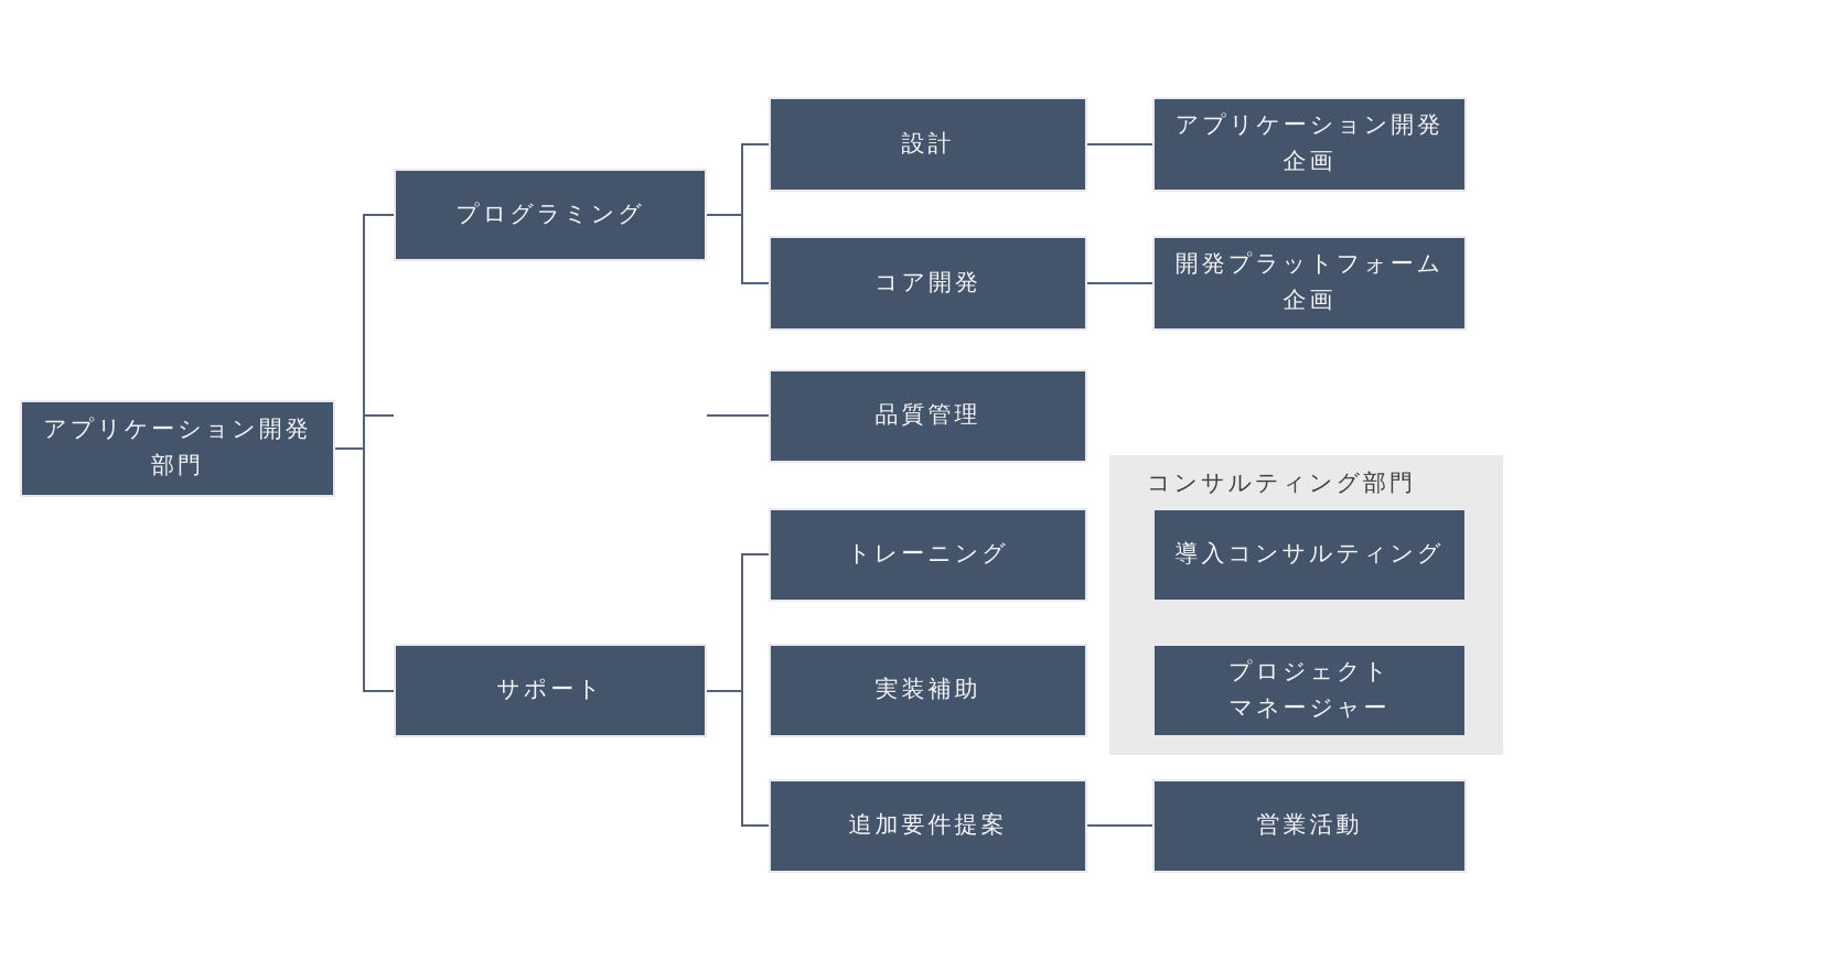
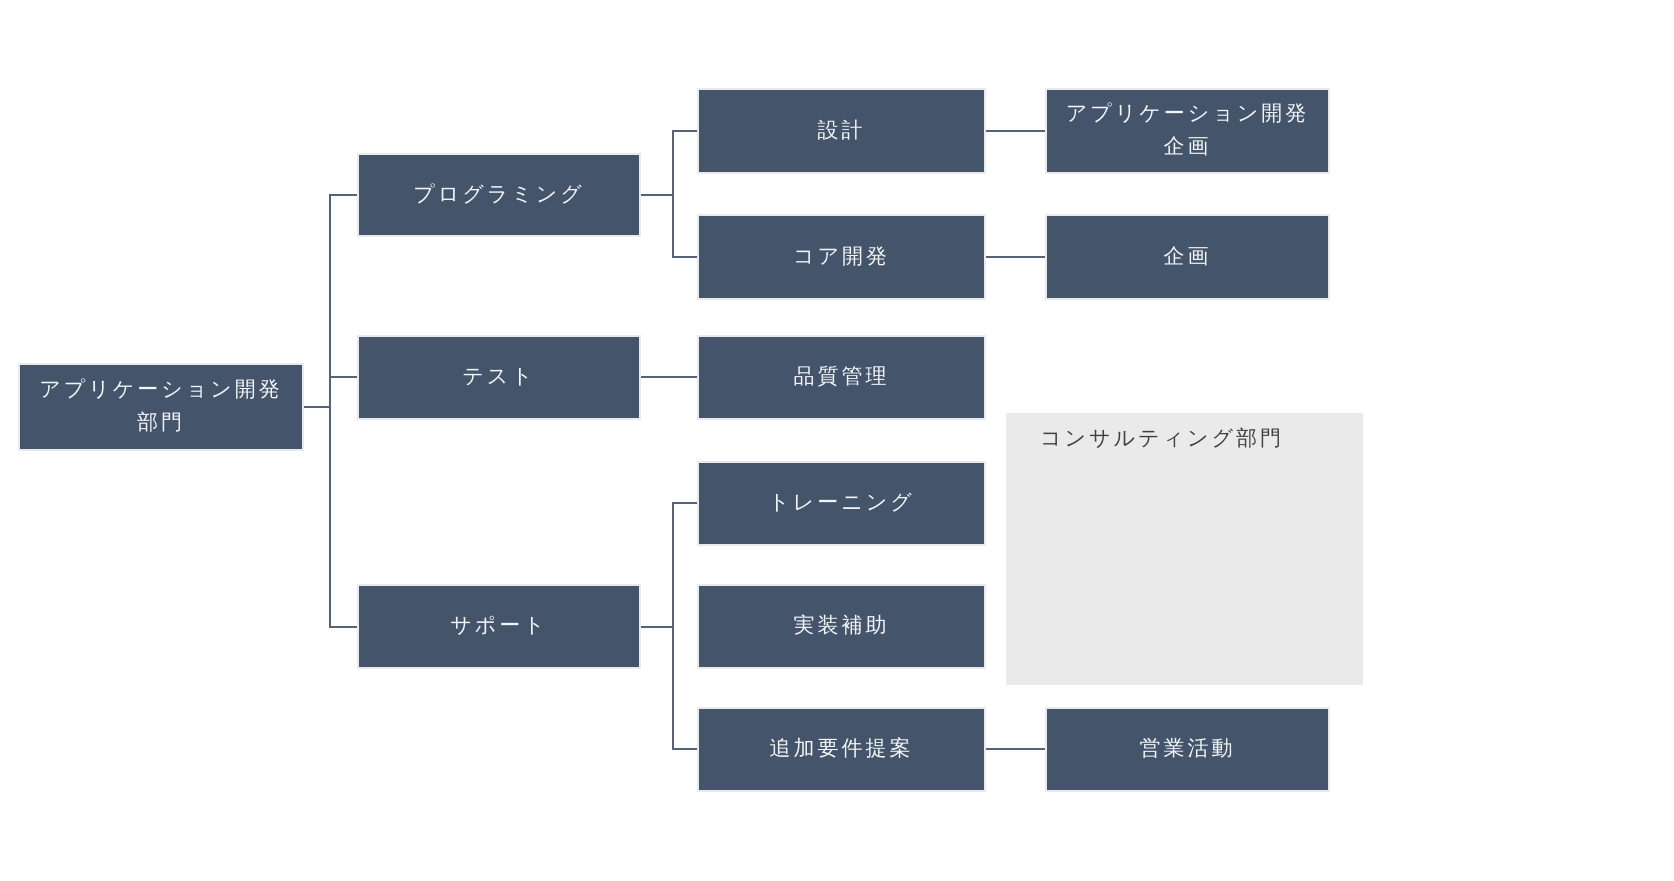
  コンサルティング部門
  アプリケーション開発
  部門
  プログラミング
+ テスト
  サポート
  設計
  コア開発
  品質管理
  トレーニング
  実装補助
  追加要件提案
  アプリケーション開発
  企画
- 開発プラットフォーム
  企画
- 導入コンサルティング
- プロジェクト
- マネージャー
  営業活動
